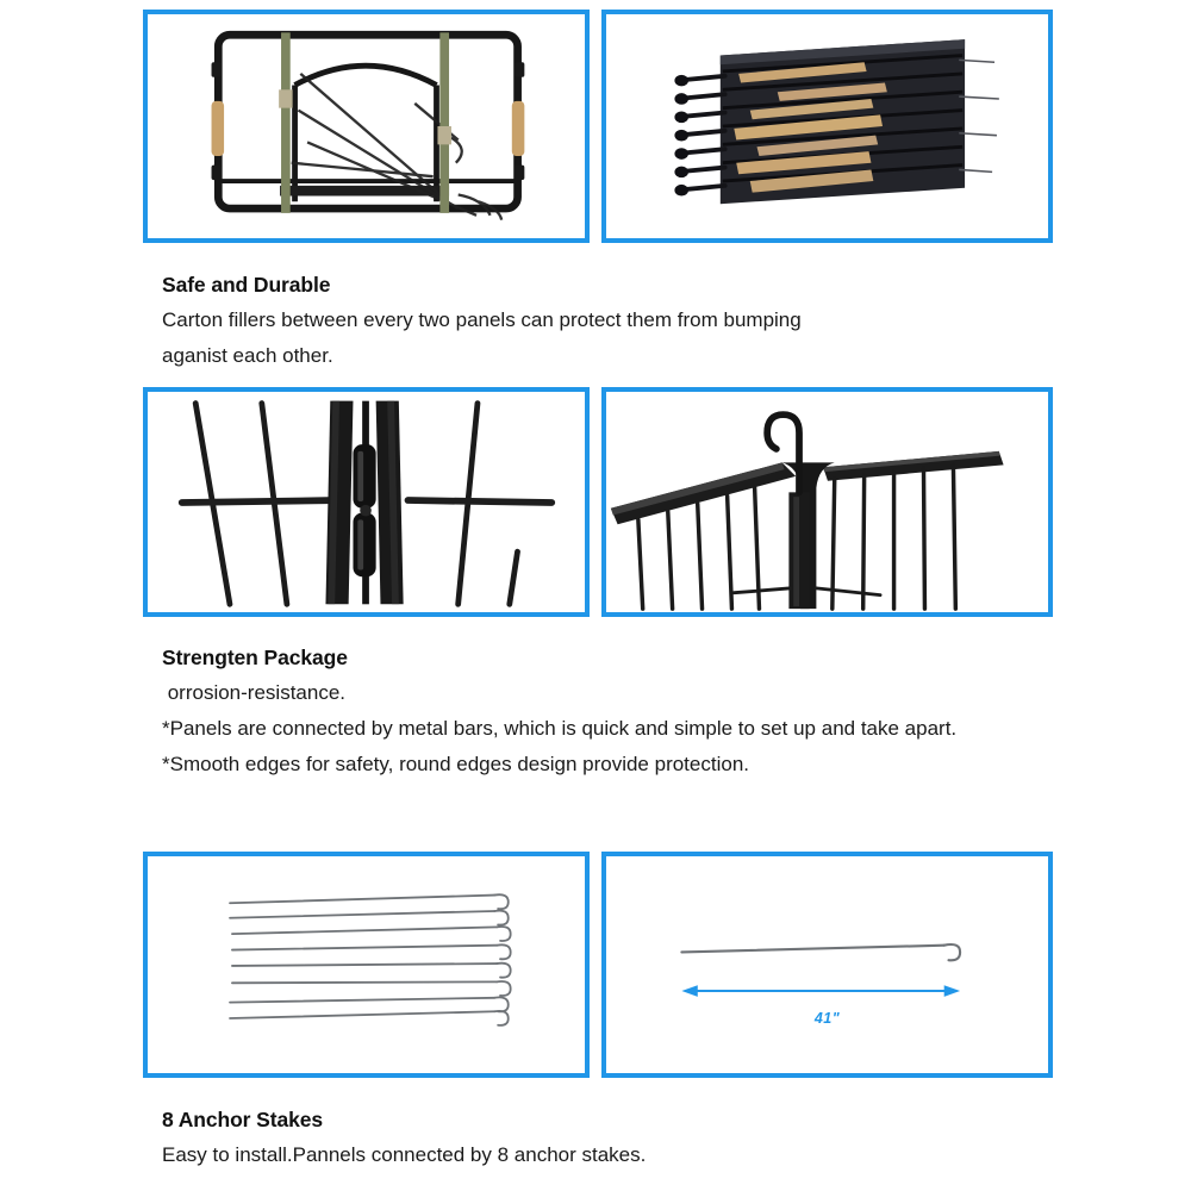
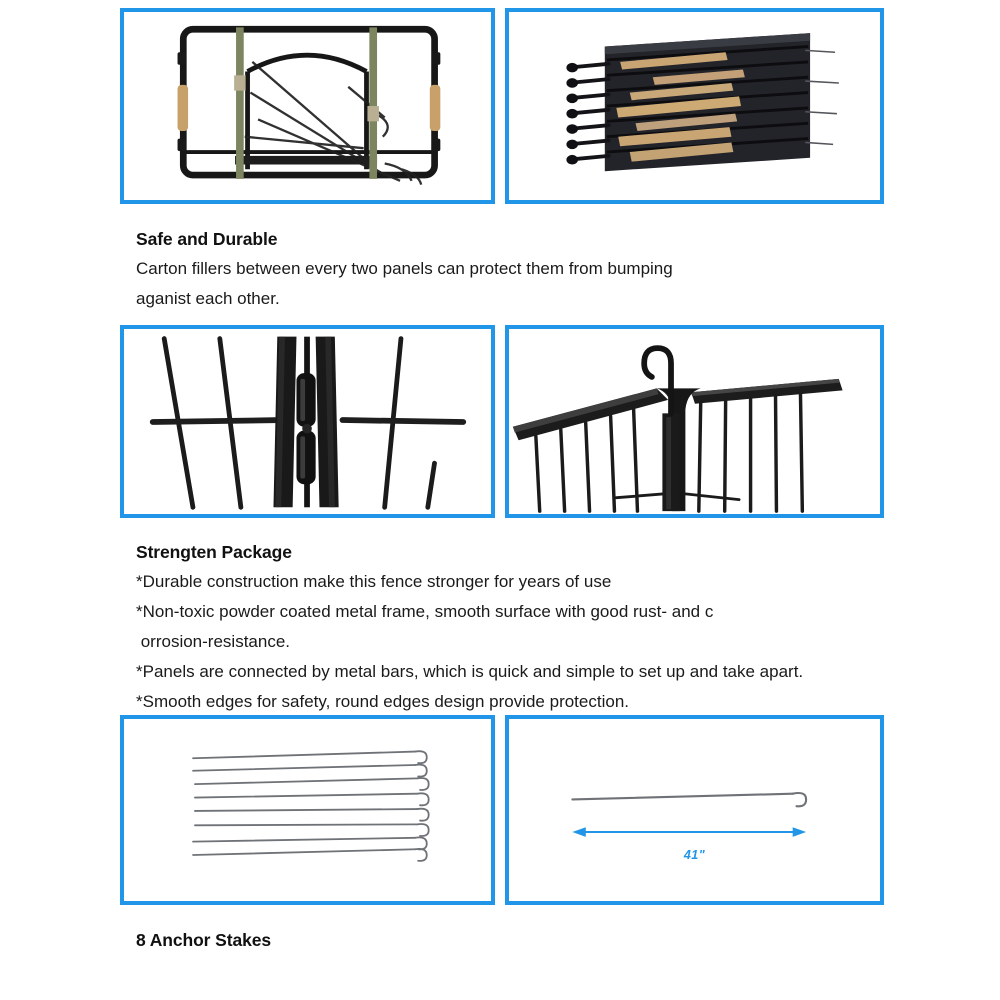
  Safe and Durable
  Carton fillers between every two panels can protect them from bumping
  aganist each other.
  Strengten Package
+ *Durable construction make this fence stronger for years of use
+ *Non-toxic powder coated metal frame, smooth surface with good rust- and c
  orrosion-resistance.
  *Panels are connected by metal bars, which is quick and simple to set up and take apart.
  *Smooth edges for safety, round edges design provide protection.
  41"
  8 Anchor Stakes
- Easy to install.Pannels connected by 8 anchor stakes.
